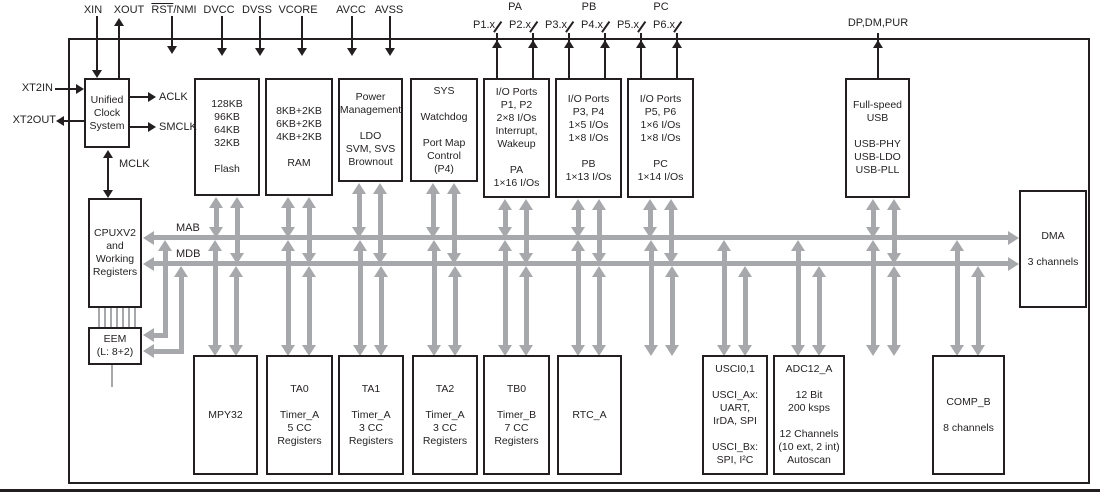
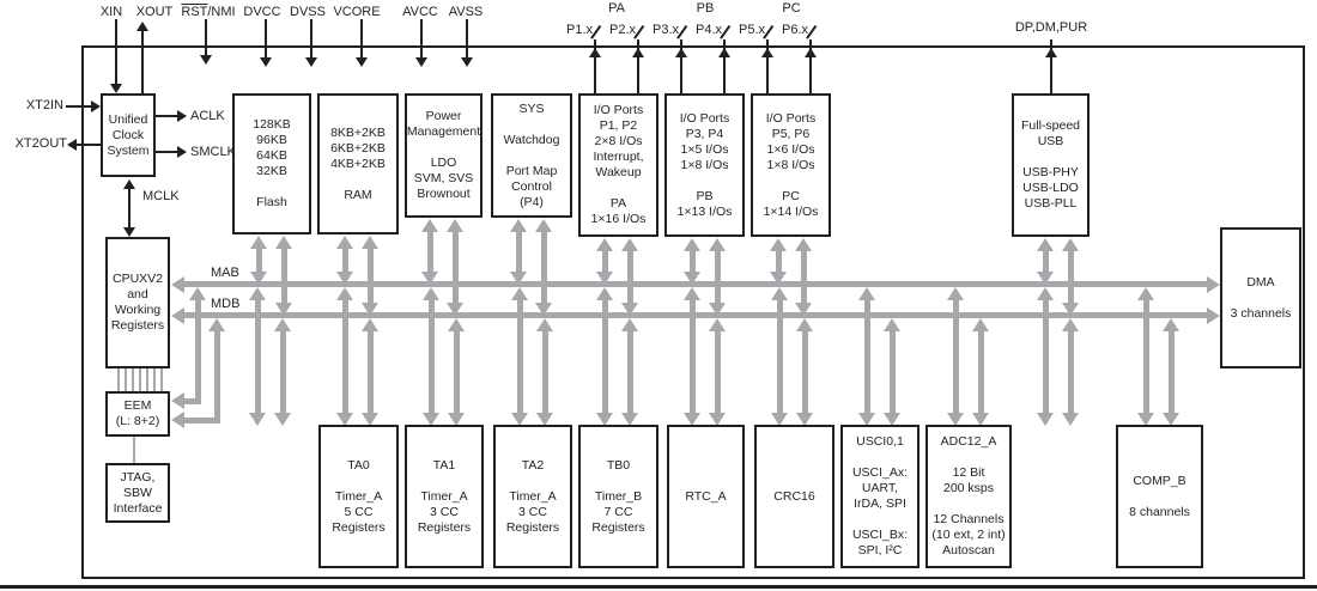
  XIN
  XOUT
  RST/NMI
  DVCC
  DVSS
  VCORE
  AVCC
  AVSS
  PA
  PB
  PC
  P1.x
  P2.x
  P3.x
  P4.x
  P5.x
  P6.x
  DP,DM,PUR
  XT2IN
  XT2OUT
  ACLK
  SMCLK
  MCLK
  MAB
  MDB
  Unified
  Clock
  System
  128KB
  96KB
  64KB
  32KB
  Flash
  8KB+2KB
  6KB+2KB
  4KB+2KB
  RAM
  Power
  Management
  LDO
  SVM, SVS
  Brownout
  SYS
  Watchdog
  Port Map
  Control
  (P4)
  I/O Ports
  P1, P2
  2×8 I/Os
  Interrupt,
  Wakeup
  PA
  1×16 I/Os
  I/O Ports
  P3, P4
  1×5 I/Os
  1×8 I/Os
  PB
  1×13 I/Os
  I/O Ports
  P5, P6
  1×6 I/Os
  1×8 I/Os
  PC
  1×14 I/Os
  Full-speed
  USB
  USB-PHY
  USB-LDO
  USB-PLL
  CPUXV2
  and
  Working
  Registers
  EEM
  (L: 8+2)
+ JTAG,
+ SBW
+ Interface
  DMA
  3 channels
- MPY32
  TA0
  Timer_A
  5 CC
  Registers
  TA1
  Timer_A
  3 CC
  Registers
  TA2
  Timer_A
  3 CC
  Registers
  TB0
  Timer_B
  7 CC
  Registers
  RTC_A
+ CRC16
  USCI0,1
  USCI_Ax:
  UART,
  IrDA, SPI
  USCI_Bx:
  SPI, I²C
  ADC12_A
  12 Bit
  200 ksps
  12 Channels
  (10 ext, 2 int)
  Autoscan
  COMP_B
  8 channels
